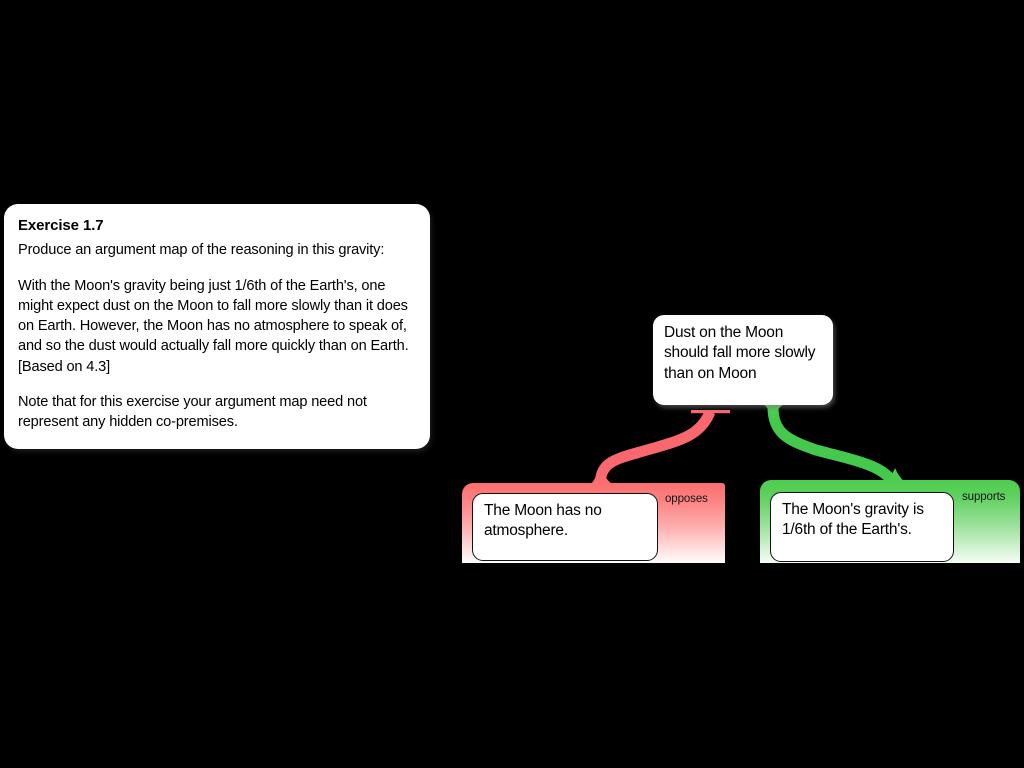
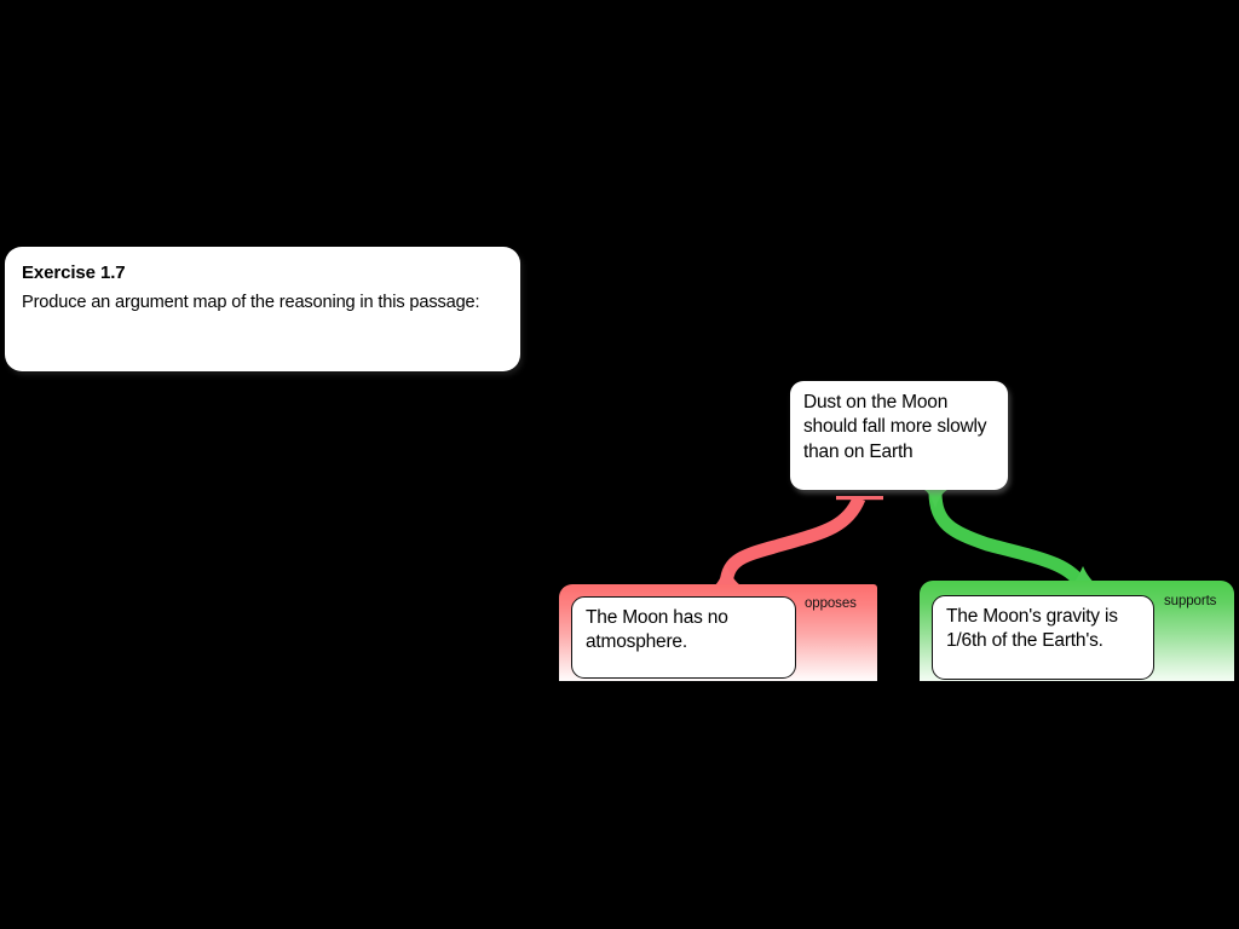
  Exercise 1.7
- Produce an argument map of the reasoning in this gravity:
+ Produce an argument map of the reasoning in this passage:
- With the Moon's gravity being just 1/6th of the Earth's, one might expect dust on the Moon to fall more slowly than it does on Earth. However, the Moon has no atmosphere to speak of, and so the dust would actually fall more quickly than on Earth. [Based on 4.3]
- Note that for this exercise your argument map need not represent any hidden co-premises.
- Dust on the Moon should fall more slowly than on Moon
+ Dust on the Moon should fall more slowly than on Earth
  The Moon has no atmosphere.
  opposes
  The Moon's gravity is 1/6th of the Earth's.
  supports
